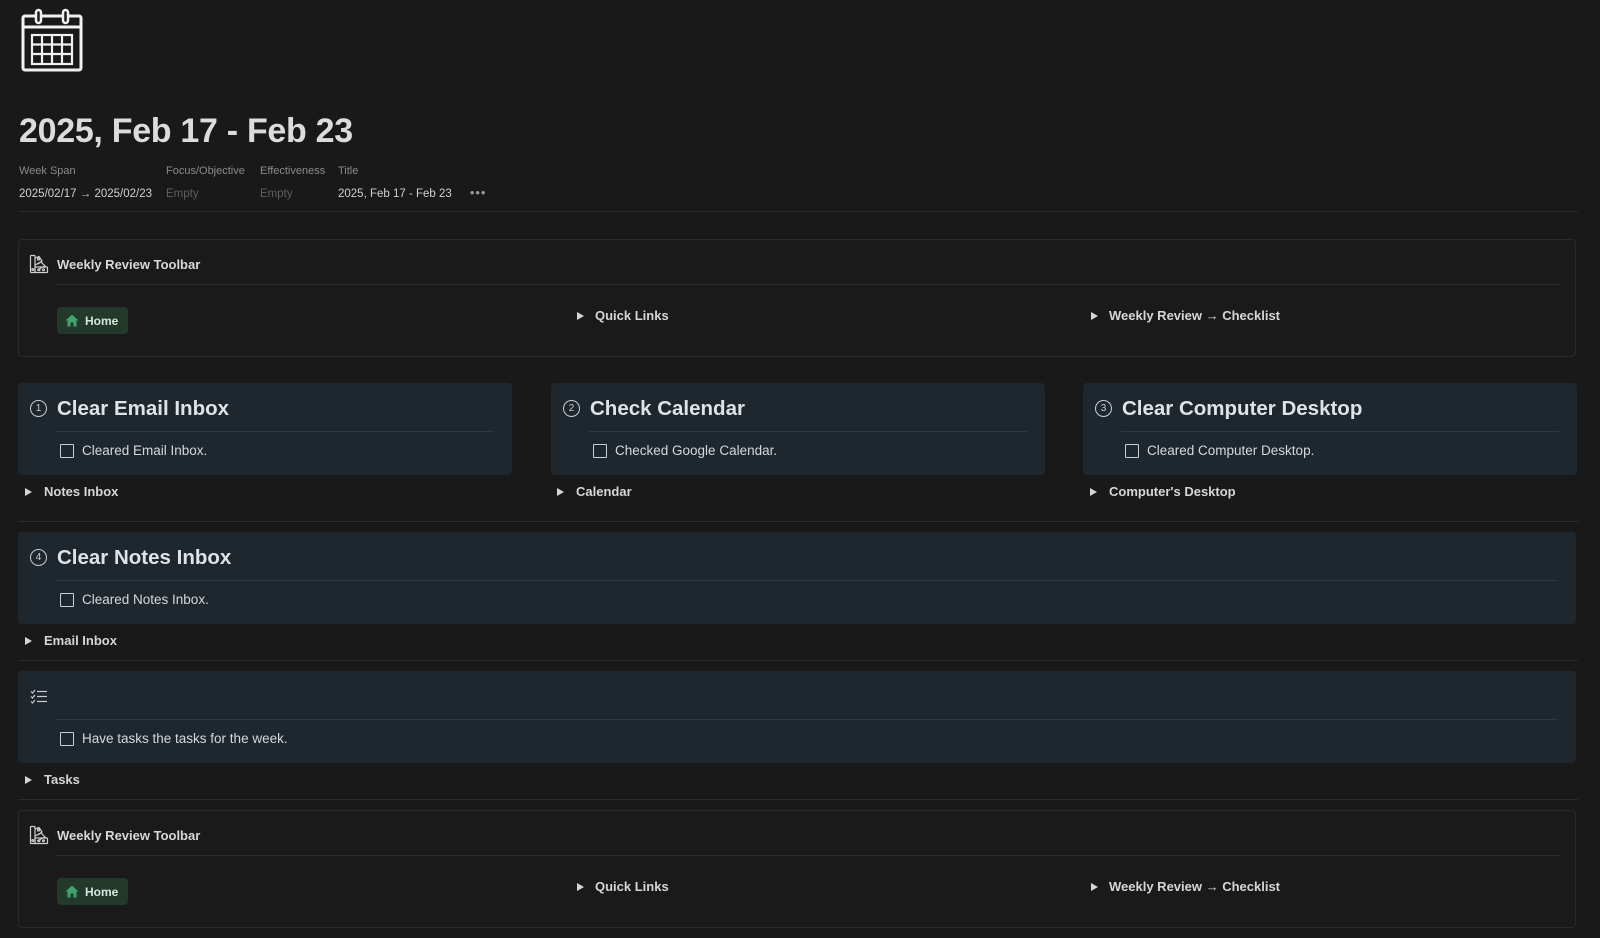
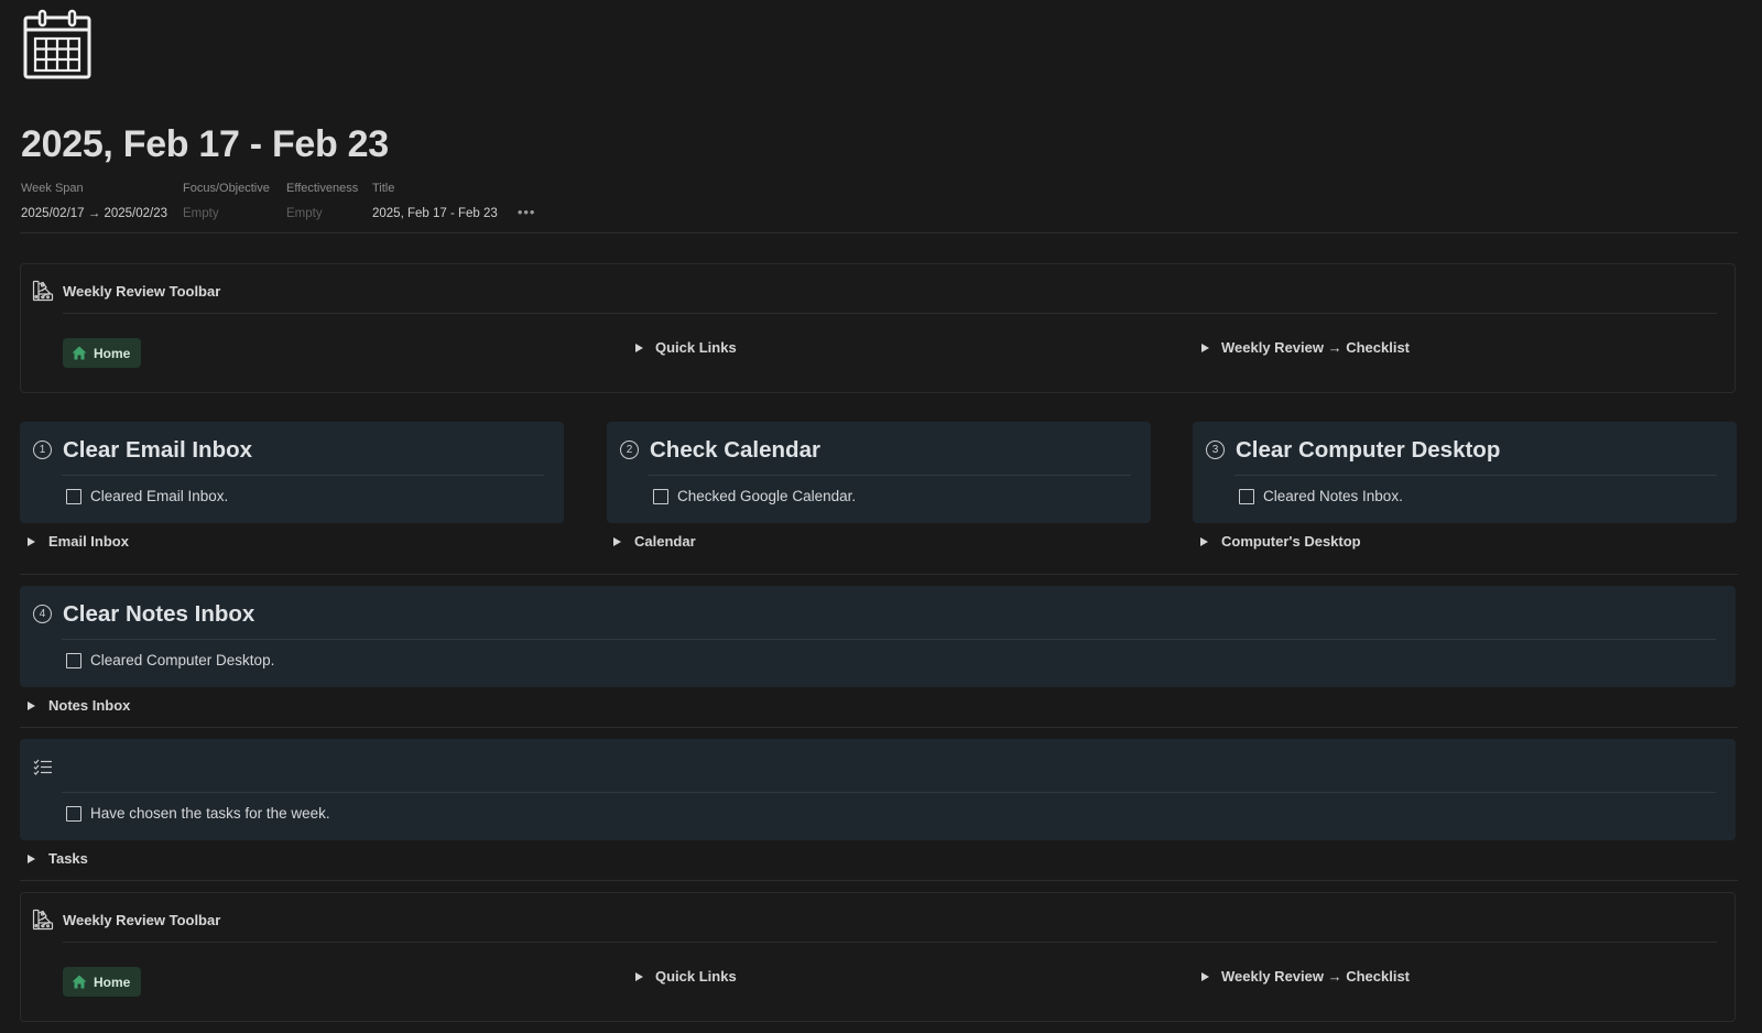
  2025, Feb 17 - Feb 23
  Week Span
  2025/02/17 → 2025/02/23
  Focus/Objective
  Empty
  Effectiveness
  Empty
  Title
  2025, Feb 17 - Feb 23
  •••
  Weekly Review Toolbar
  Home
  Quick Links
  Weekly Review → Checklist
  1
  Clear Email Inbox
  Cleared Email Inbox.
- Notes Inbox
+ Email Inbox
  2
  Check Calendar
  Checked Google Calendar.
  Calendar
  3
  Clear Computer Desktop
- Cleared Computer Desktop.
+ Cleared Notes Inbox.
  Computer's Desktop
  4
  Clear Notes Inbox
- Cleared Notes Inbox.
+ Cleared Computer Desktop.
- Email Inbox
+ Notes Inbox
- Have tasks the tasks for the week.
+ Have chosen the tasks for the week.
  Tasks
  Weekly Review Toolbar
  Home
  Quick Links
  Weekly Review → Checklist
